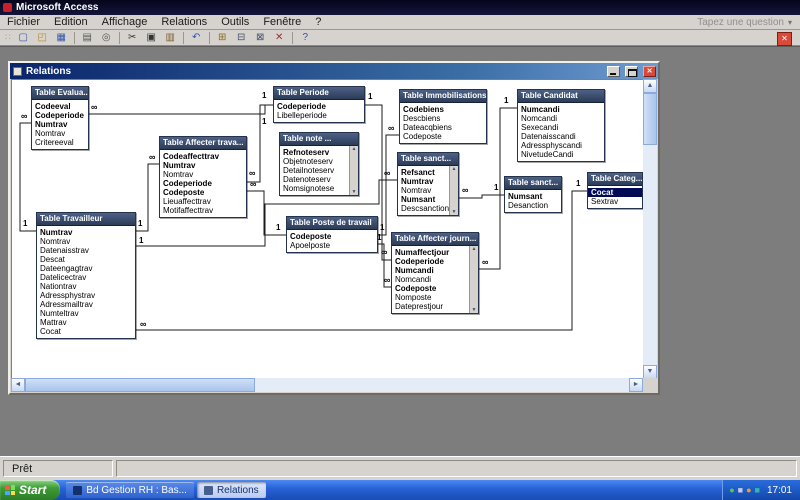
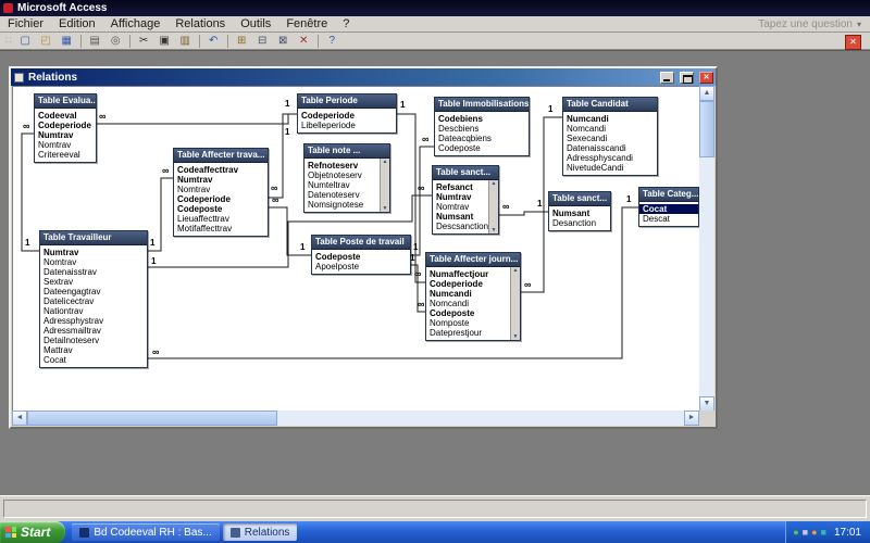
  Microsoft Access
  Fichier
  Edition
  Affichage
  Relations
  Outils
  Fenêtre
  ?
  Tapez une question
  ▾
  ∷
  ▢
  ◰
  ▦
  ▤
  ◎
  ✂
  ▣
  ▥
  ↶
  ⊞
  ⊟
  ⊠
  ✕
  ?
  ✕
  Relations
  ∞
  1
  ∞
  1
  ∞
  1
  1
  1
  ∞
  1
  ∞
  ∞
  1
  ∞
  1
  1
  ∞
  ∞
  1
  ∞
  1
  1
  ∞
  Table Evalua..
  Codeeval
  Codeperiode
  Numtrav
  Nomtrav
  Critereeval
  Table Periode
  Codeperiode
  Libelleperiode
  Table note ...
  Refnoteserv
  Objetnoteserv
- Detailnoteserv
+ Numteltrav
  Datenoteserv
  Nomsignotese
  Table Immobilisations
  Codebiens
  Descbiens
  Dateacqbiens
  Codeposte
  Table Candidat
  Numcandi
  Nomcandi
  Sexecandi
  Datenaisscandi
  Adressphyscandi
  NivetudeCandi
  Table Affecter trava...
  Codeaffecttrav
  Numtrav
  Nomtrav
  Codeperiode
  Codeposte
  Lieuaffecttrav
  Motifaffecttrav
  Table sanct...
  Refsanct
  Numtrav
  Nomtrav
  Numsant
  Descsanction
  Table sanct...
  Numsant
  Desanction
  Table Categ...
  Cocat
- Sextrav
+ Descat
  Table Travailleur
  Numtrav
  Nomtrav
  Datenaisstrav
- Descat
+ Sextrav
  Dateengagtrav
  Datelicectrav
  Nationtrav
  Adressphystrav
  Adressmailtrav
- Numteltrav
+ Detailnoteserv
  Mattrav
  Cocat
  Table Poste de travail
  Codeposte
  Apoelposte
  Table Affecter journ...
  Numaffectjour
  Codeperiode
  Numcandi
  Nomcandi
  Codeposte
  Nomposte
  Dateprestjour
- Prêt
  Start
- Bd Gestion RH : Bas...
+ Bd Codeeval RH : Bas...
  Relations
  ●
  ■
  ●
  ■
  17:01
